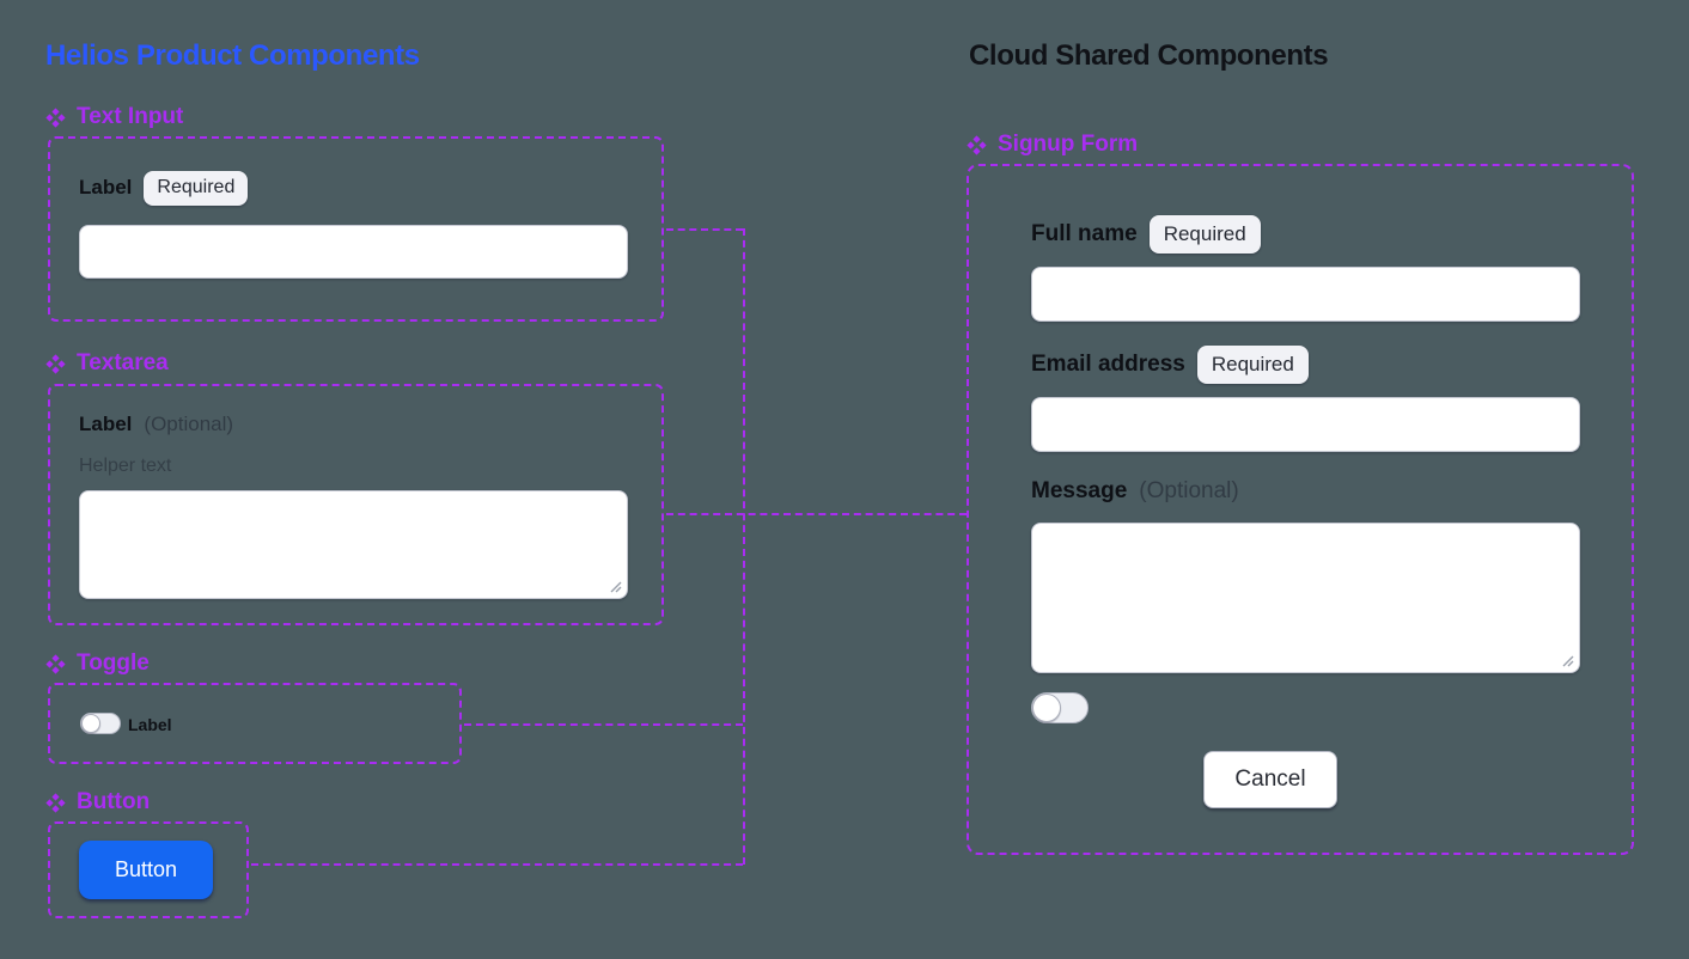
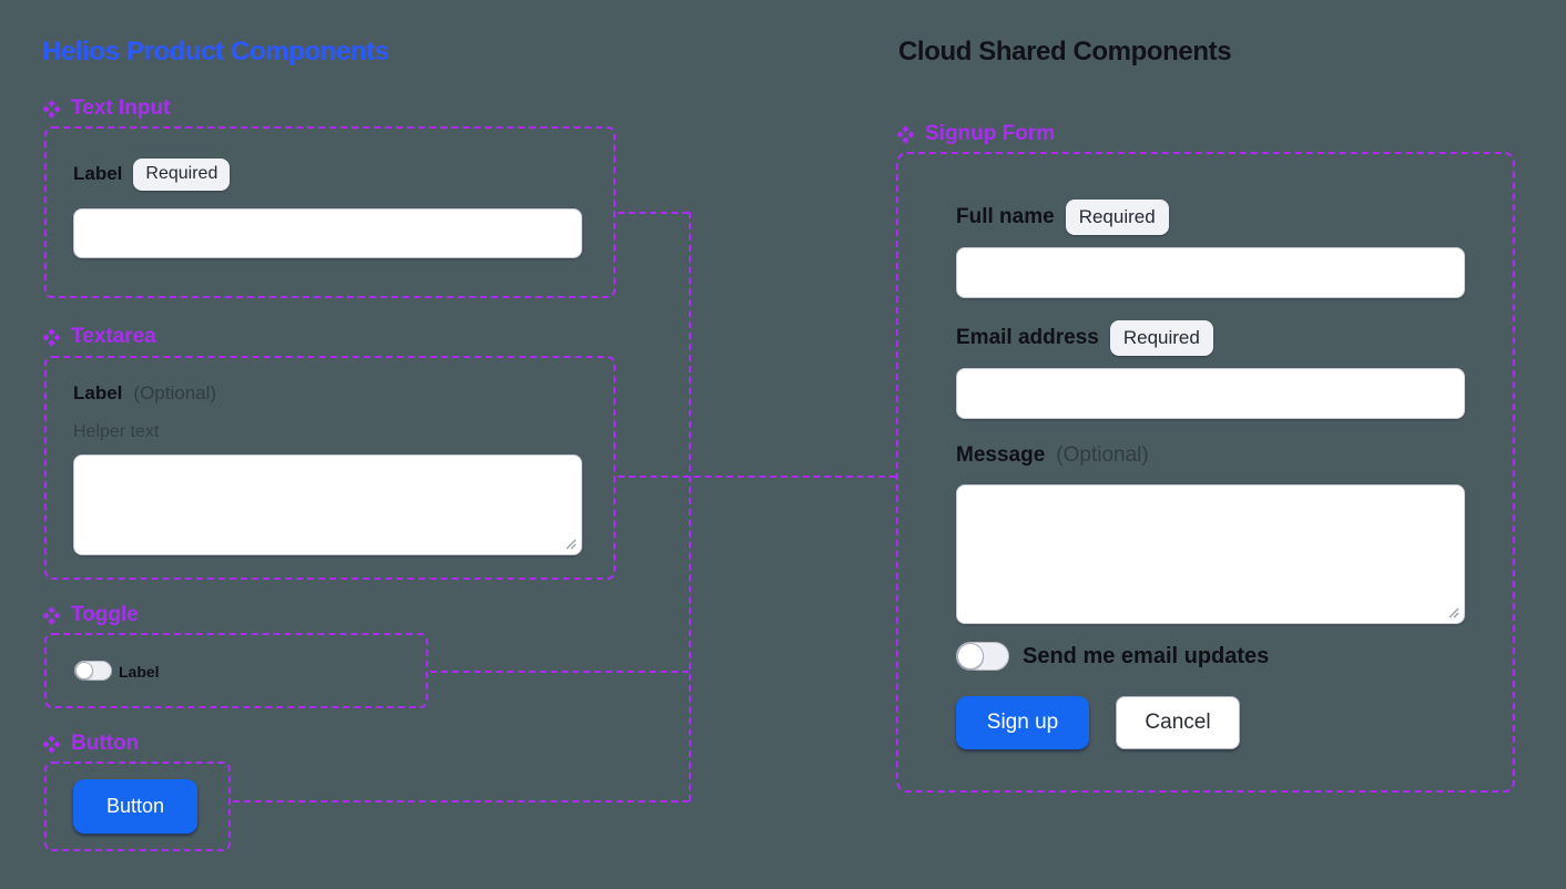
  Helios Product Components
  Text Input
  Label
  Required
  Textarea
  Label
  (Optional)
  Helper text
  Toggle
  Label
  Button
  Button
  Cloud Shared Components
  Signup Form
  Full name
  Required
  Email address
  Required
  Message
  (Optional)
+ Send me email updates
+ Sign up
  Cancel
